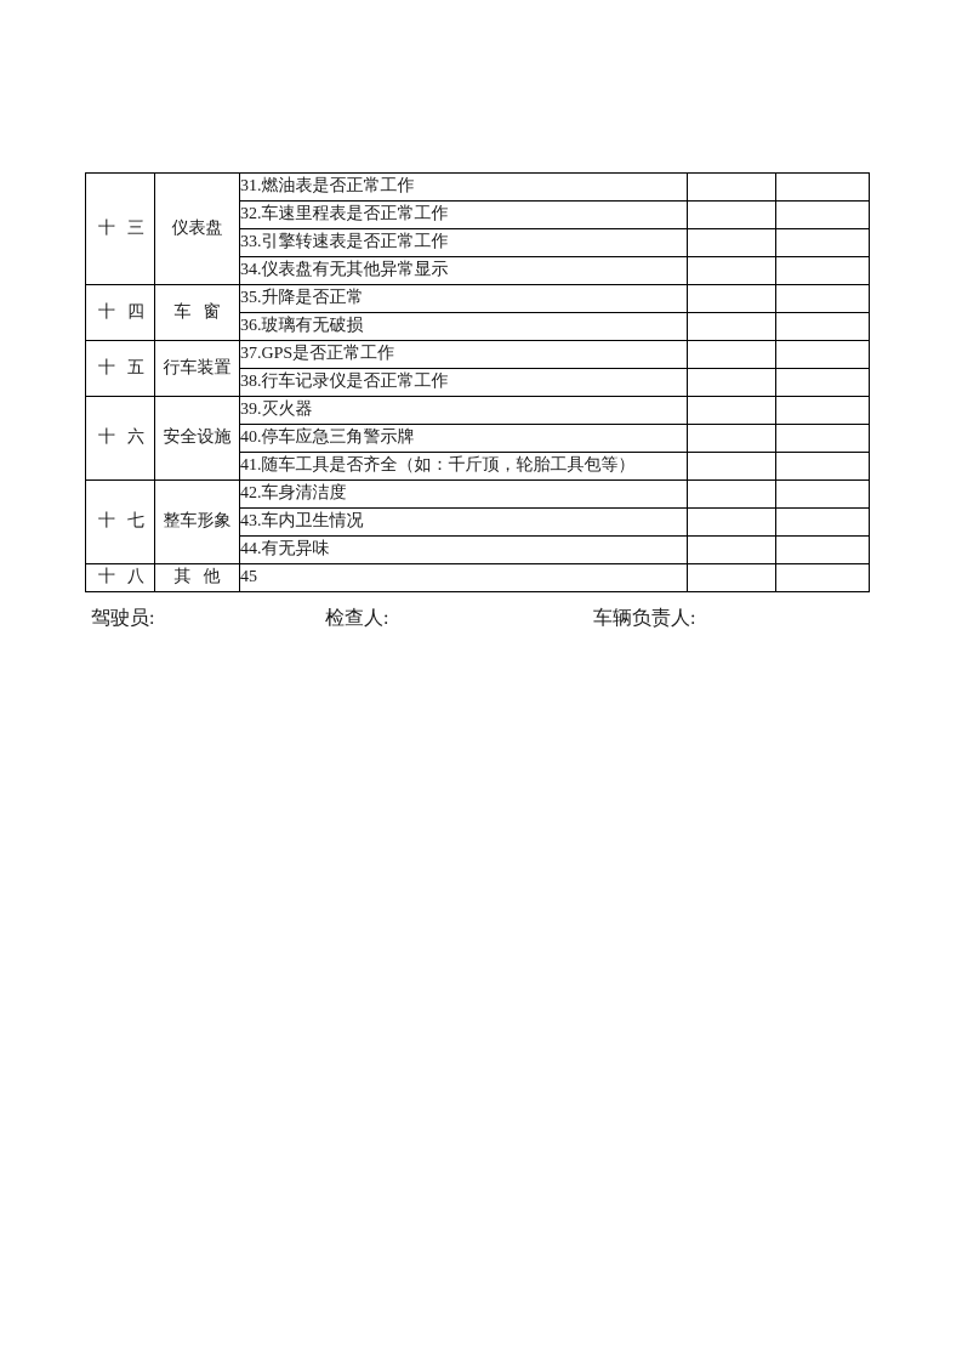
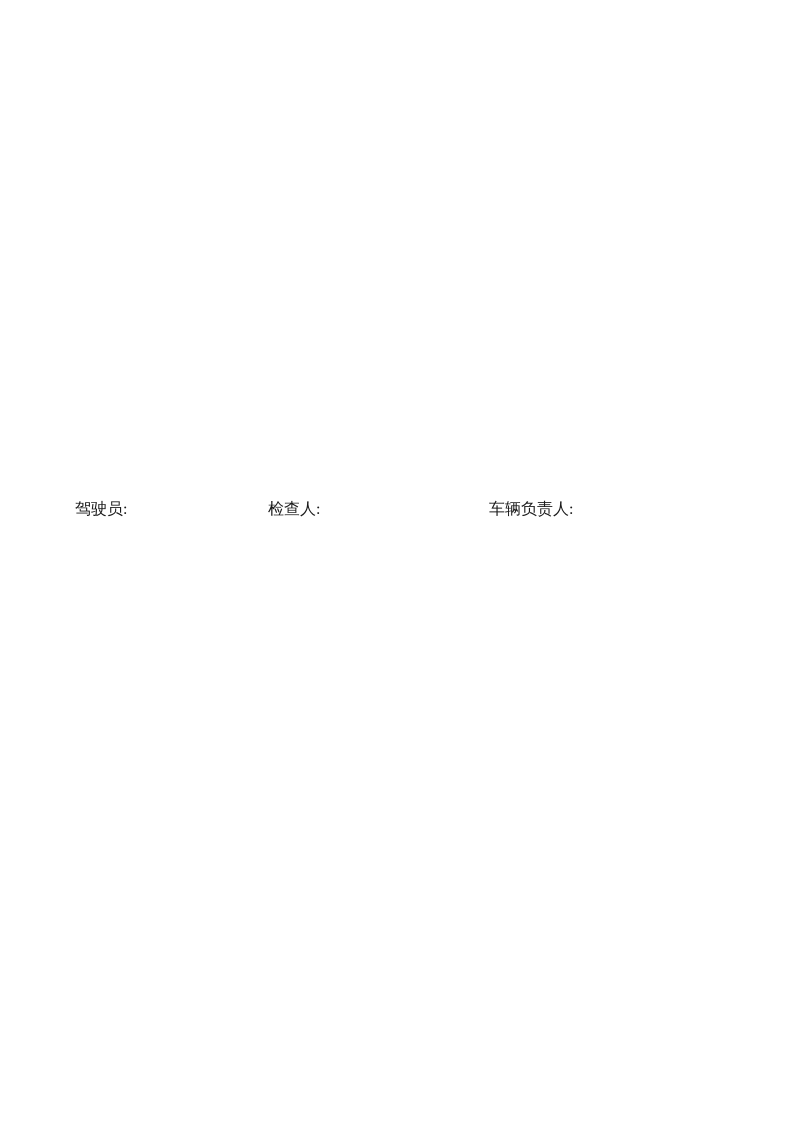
- 十三	仪表盘	31.燃油表是否正常工作
- 32.车速里程表是否正常工作
- 33.引擎转速表是否正常工作
- 34.仪表盘有无其他异常显示
- 十四	车窗	35.升降是否正常
- 36.玻璃有无破损
- 十五	行车装置	37.GPS是否正常工作
- 38.行车记录仪是否正常工作
- 十六	安全设施	39.灭火器
- 40.停车应急三角警示牌
- 41.随车工具是否齐全（如：千斤顶，轮胎工具包等）
- 十七	整车形象	42.车身清洁度
- 43.车内卫生情况
- 44.有无异味
- 十八	其他	45
  驾驶员:
  检查人:
  车辆负责人:
